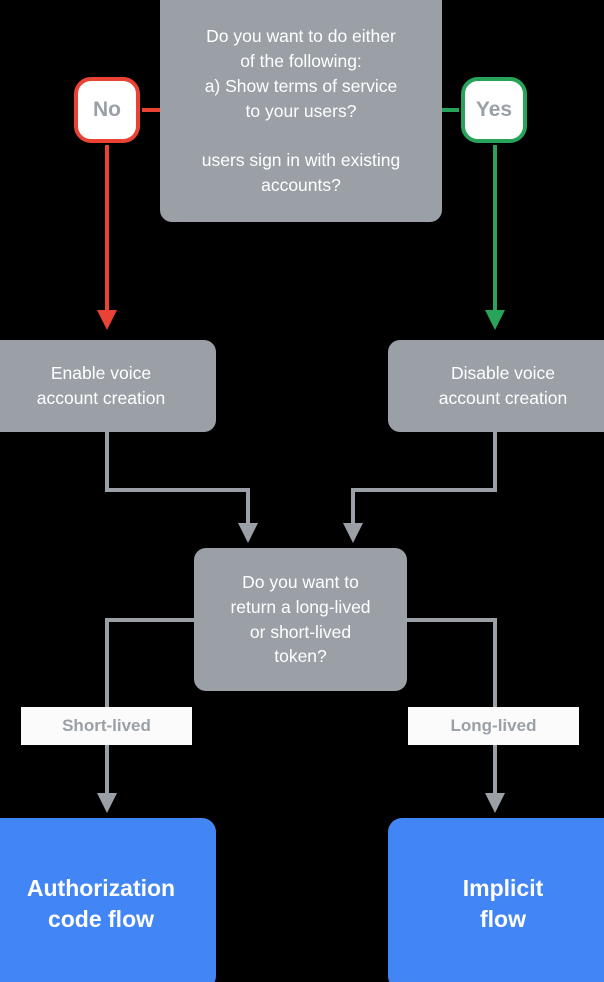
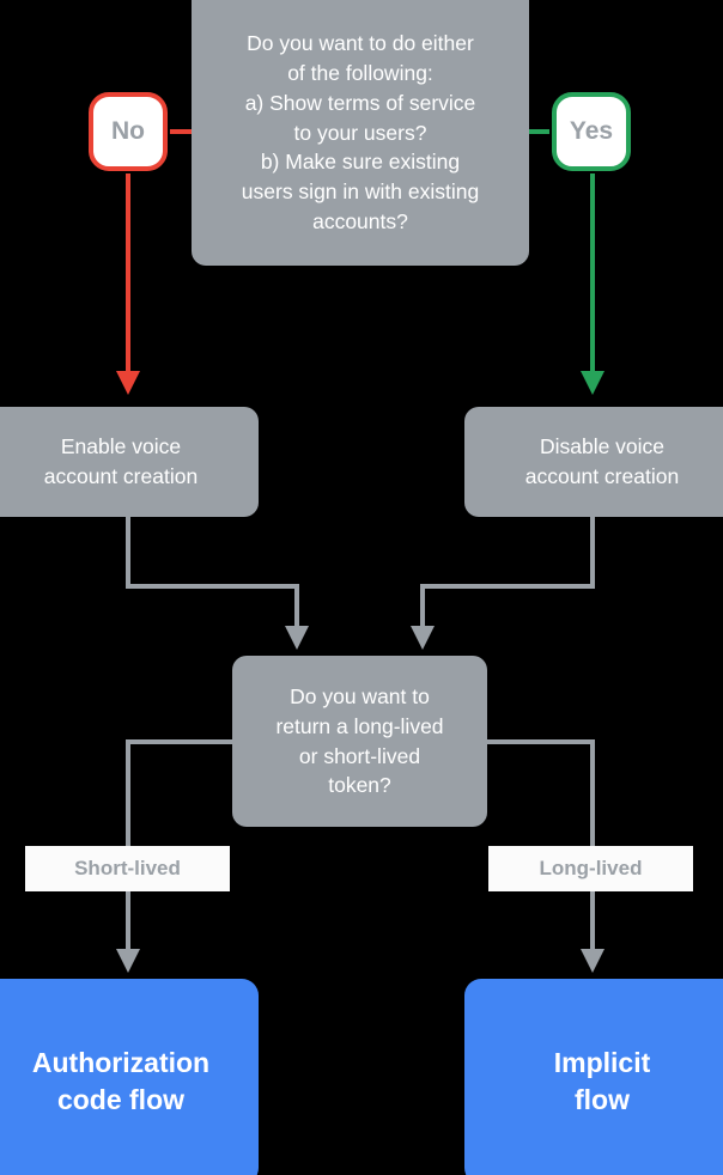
  Do you want to do either
  of the following:
  a) Show terms of service
  to your users?
+ b) Make sure existing
  users sign in with existing
  accounts?
  No
  Yes
  Enable voice
  account creation
  Disable voice
  account creation
  Do you want to
  return a long-lived
  or short-lived
  token?
  Short-lived
  Long-lived
  Authorization
  code flow
  Implicit
  flow
